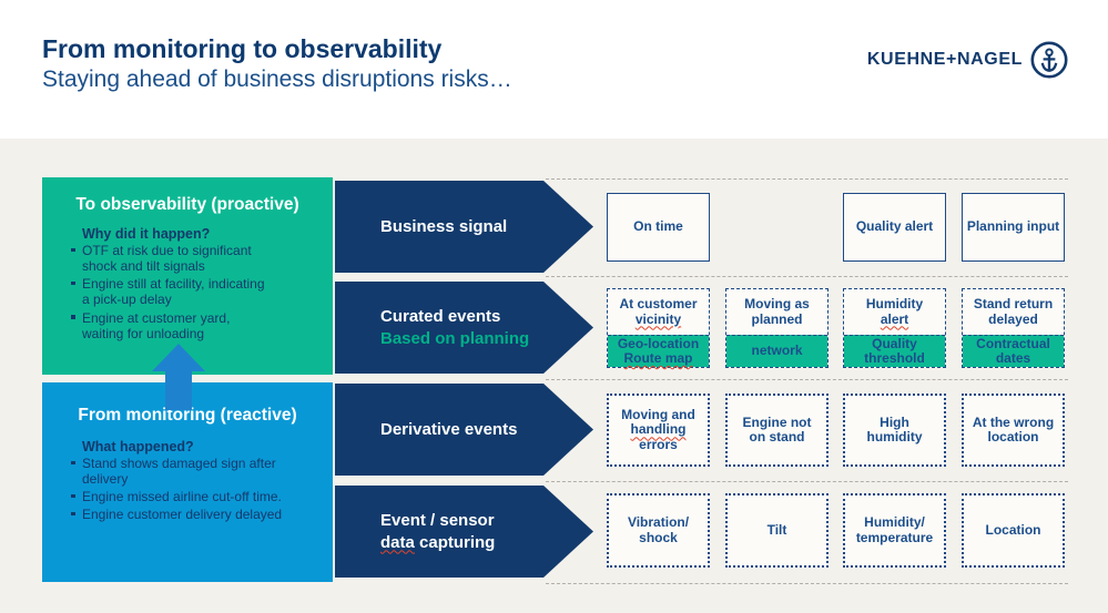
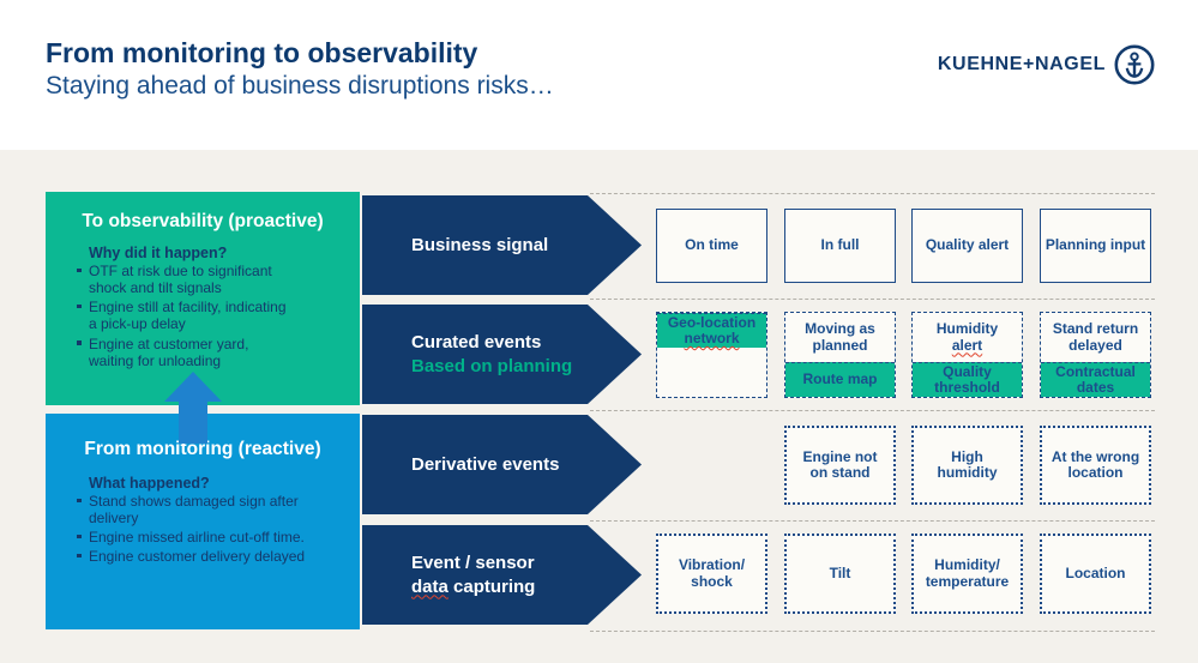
  From monitoring to observability
  Staying ahead of business disruptions risks…
  KUEHNE+NAGEL
  To observability (proactive)
  Why did it happen?
  OTF at risk due to significant
  shock and tilt signals
  Engine still at facility, indicating
  a pick-up delay
  Engine at customer yard,
  waiting for unloading
  From monitoring (reactive)
  What happened?
  Stand shows damaged sign after
  delivery
  Engine missed airline cut-off time.
  Engine customer delivery delayed
  Business signal
  Curated events
  Based on planning
  Derivative events
  Event / sensor
  data capturing
  On time
+ In full
  Quality alert
  Planning input
- At customer
- vicinity
  Geo-location
- Route map
+ network
  Moving as
  planned
- network
+ Route map
  Humidity
  alert
  Quality
  threshold
  Stand return
  delayed
  Contractual
  dates
- Moving and
- handling
- errors
  Engine not
  on stand
  High
  humidity
  At the wrong
  location
  Vibration/
  shock
  Tilt
  Humidity/
  temperature
  Location
